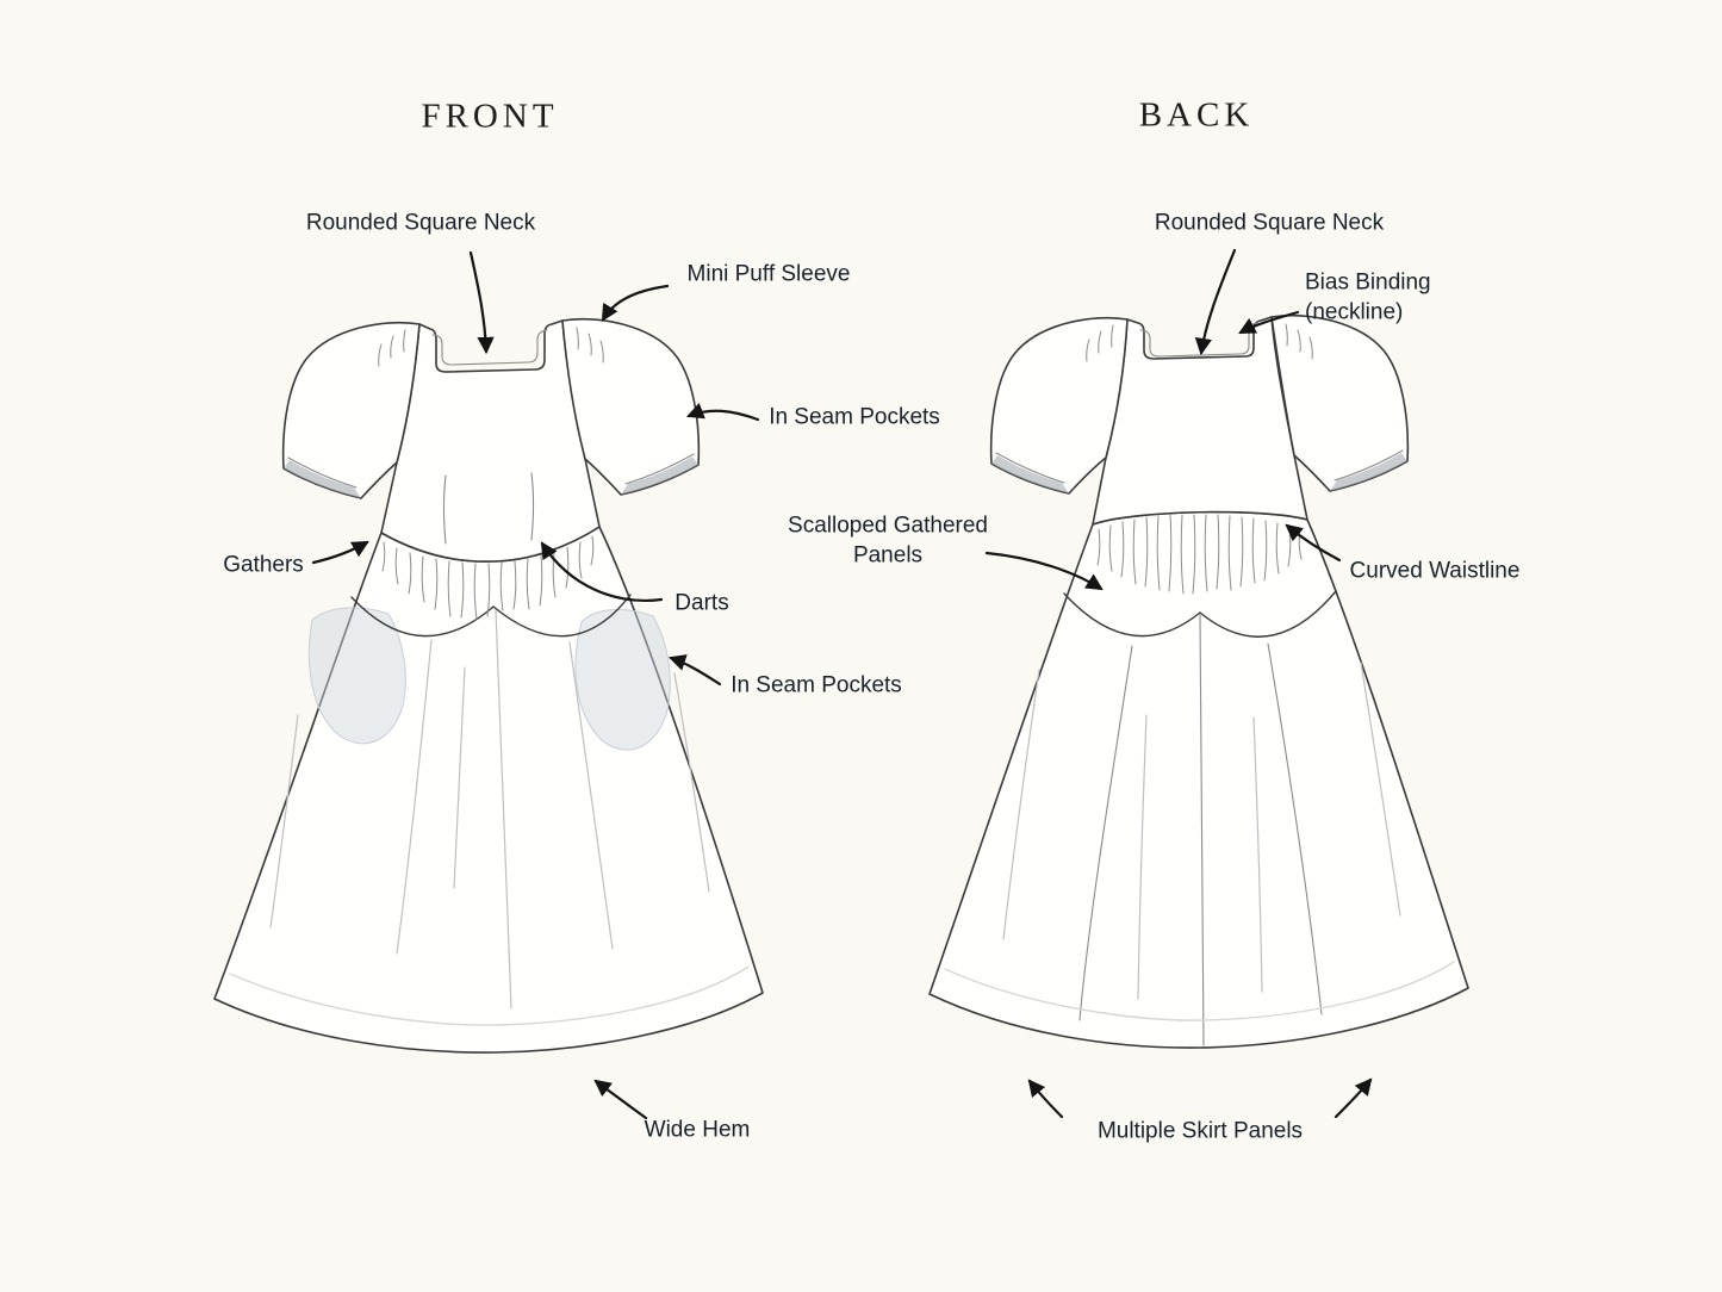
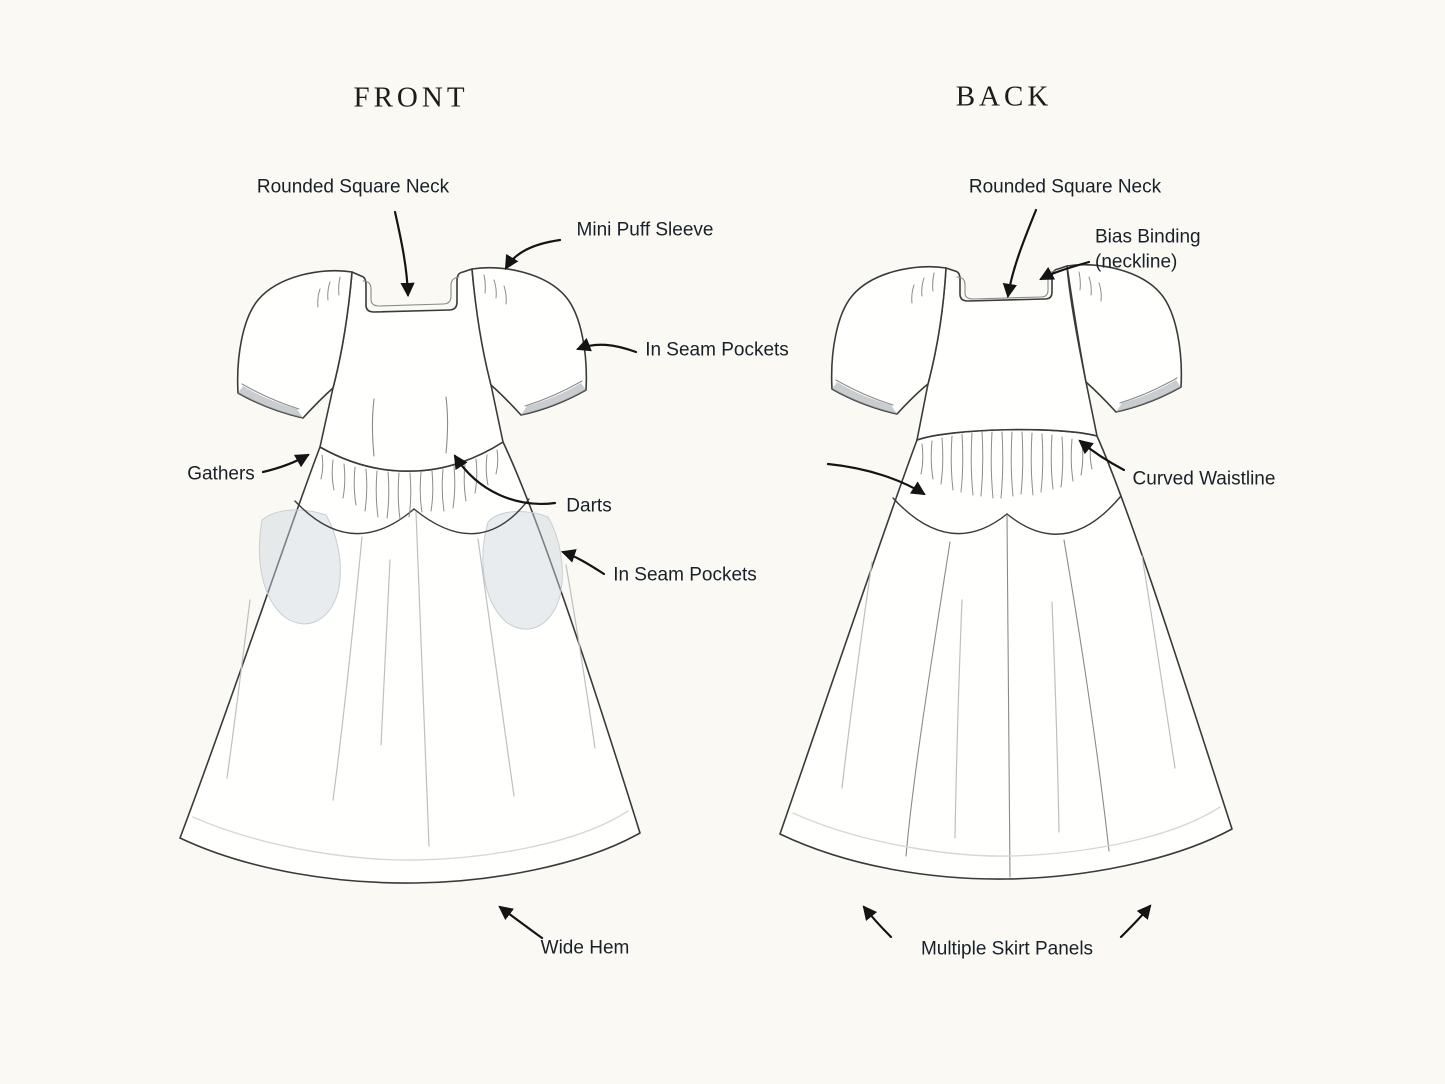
  FRONT
  BACK
  Rounded Square Neck
  Mini Puff Sleeve
  In Seam Pockets
  Gathers
  Darts
  In Seam Pockets
  Wide Hem
  Rounded Square Neck
  Bias Binding
  (neckline)
- Scalloped Gathered
- Panels
  Curved Waistline
  Multiple Skirt Panels
